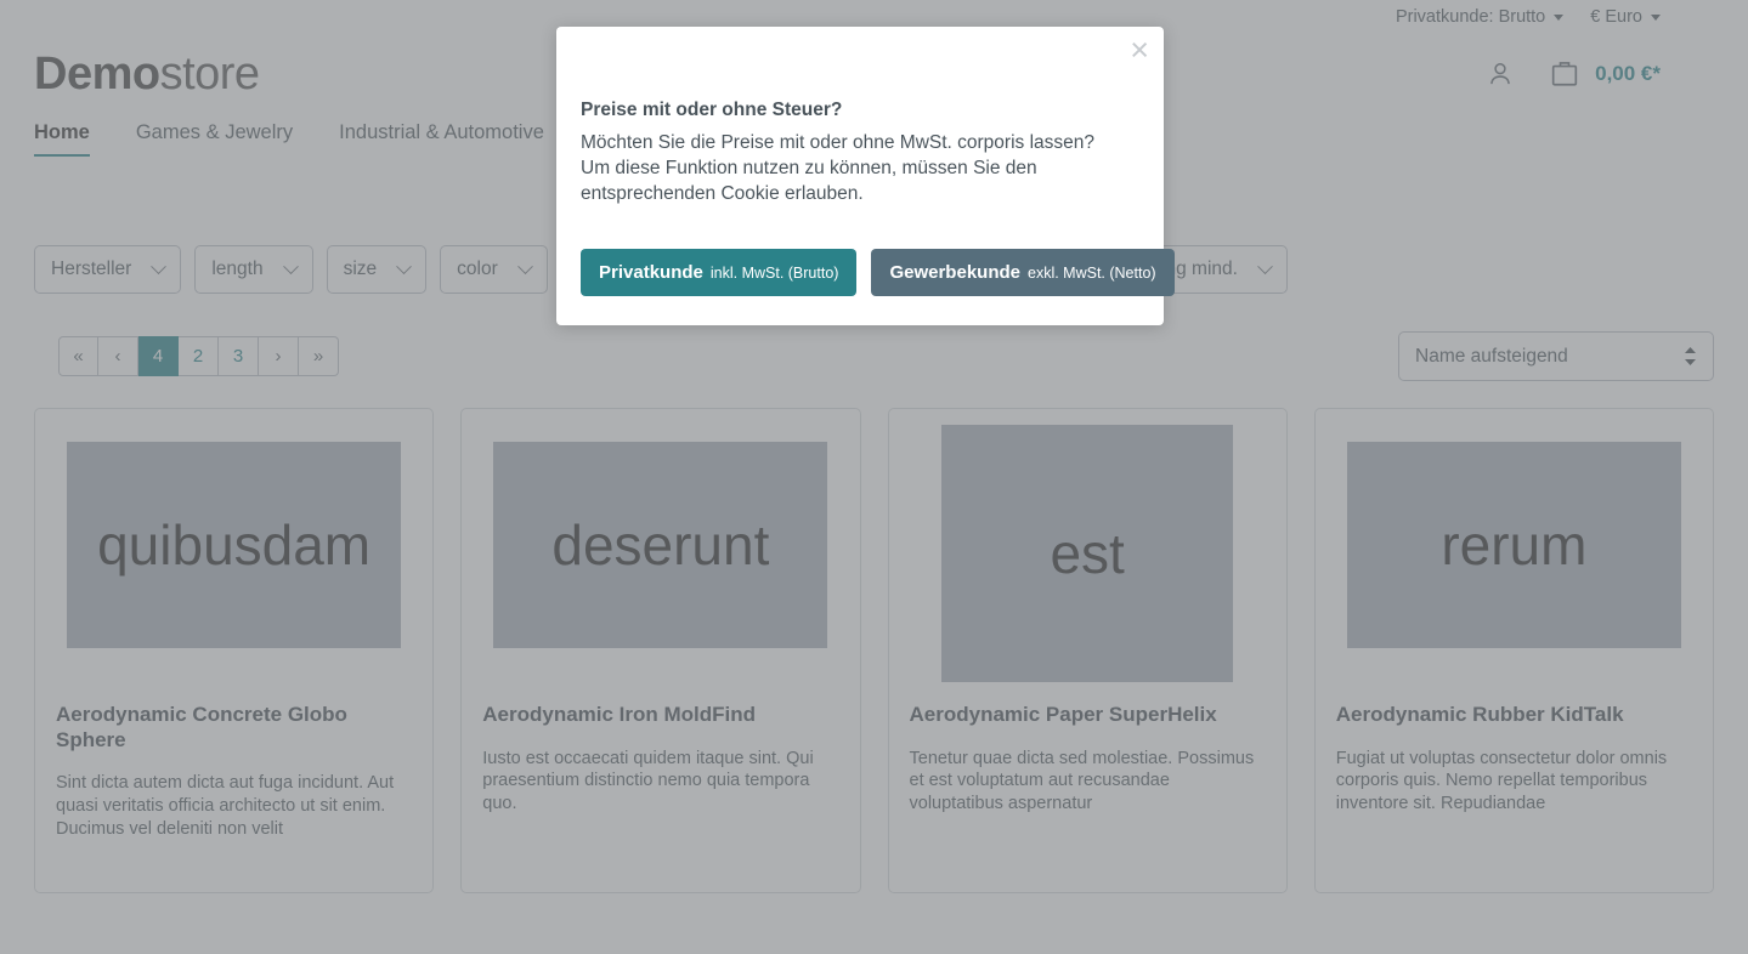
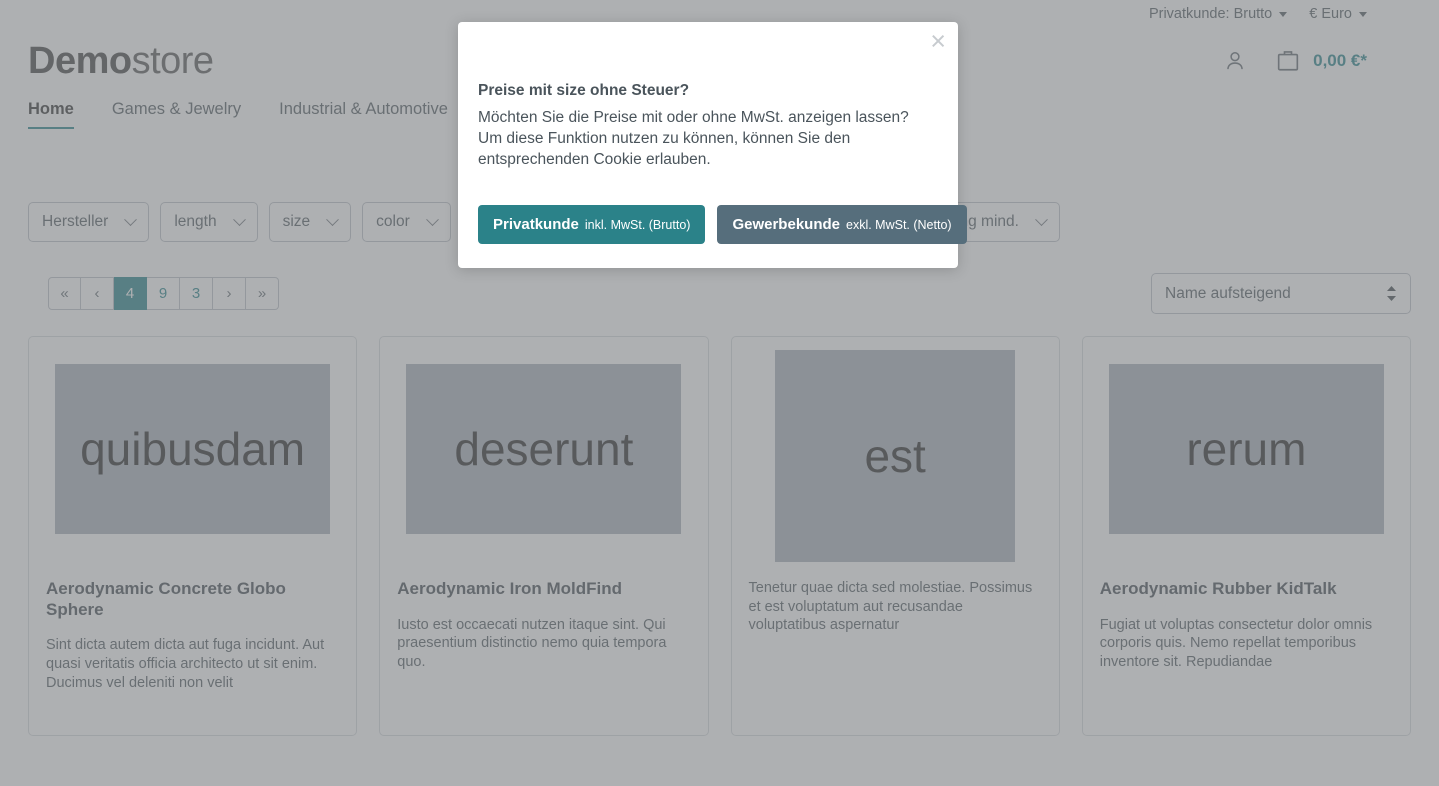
  Privatkunde: Brutto
  € Euro
  Demostore
  0,00 €*
  Home
  Games & Jewelry
  Industrial & Automotive
  Hersteller
  length
  size
  color
  «
  ‹
  4
- 2
+ 9
  3
  ›
  »
  Name aufsteigend
  quibusdam
  Aerodynamic Concrete Globo Sphere
  Sint dicta autem dicta aut fuga incidunt. Aut quasi veritatis officia architecto ut sit enim. Ducimus vel deleniti non velit
  deserunt
  Aerodynamic Iron MoldFind
- Iusto est occaecati quidem itaque sint. Qui praesentium distinctio nemo quia tempora quo.
+ Iusto est occaecati nutzen itaque sint. Qui praesentium distinctio nemo quia tempora quo.
  est
- Aerodynamic Paper SuperHelix
  Tenetur quae dicta sed molestiae. Possimus et est voluptatum aut recusandae voluptatibus aspernatur
  rerum
  Aerodynamic Rubber KidTalk
  Fugiat ut voluptas consectetur dolor omnis corporis quis. Nemo repellat temporibus inventore sit. Repudiandae
  ×
- Preise mit oder ohne Steuer?
+ Preise mit size ohne Steuer?
- Möchten Sie die Preise mit oder ohne MwSt. corporis lassen?
+ Möchten Sie die Preise mit oder ohne MwSt. anzeigen lassen?
- Um diese Funktion nutzen zu können, müssen Sie den entsprechenden Cookie erlauben.
+ Um diese Funktion nutzen zu können, können Sie den entsprechenden Cookie erlauben.
  Privatkunde
  inkl. MwSt. (Brutto)
  Gewerbekunde
  exkl. MwSt. (Netto)
